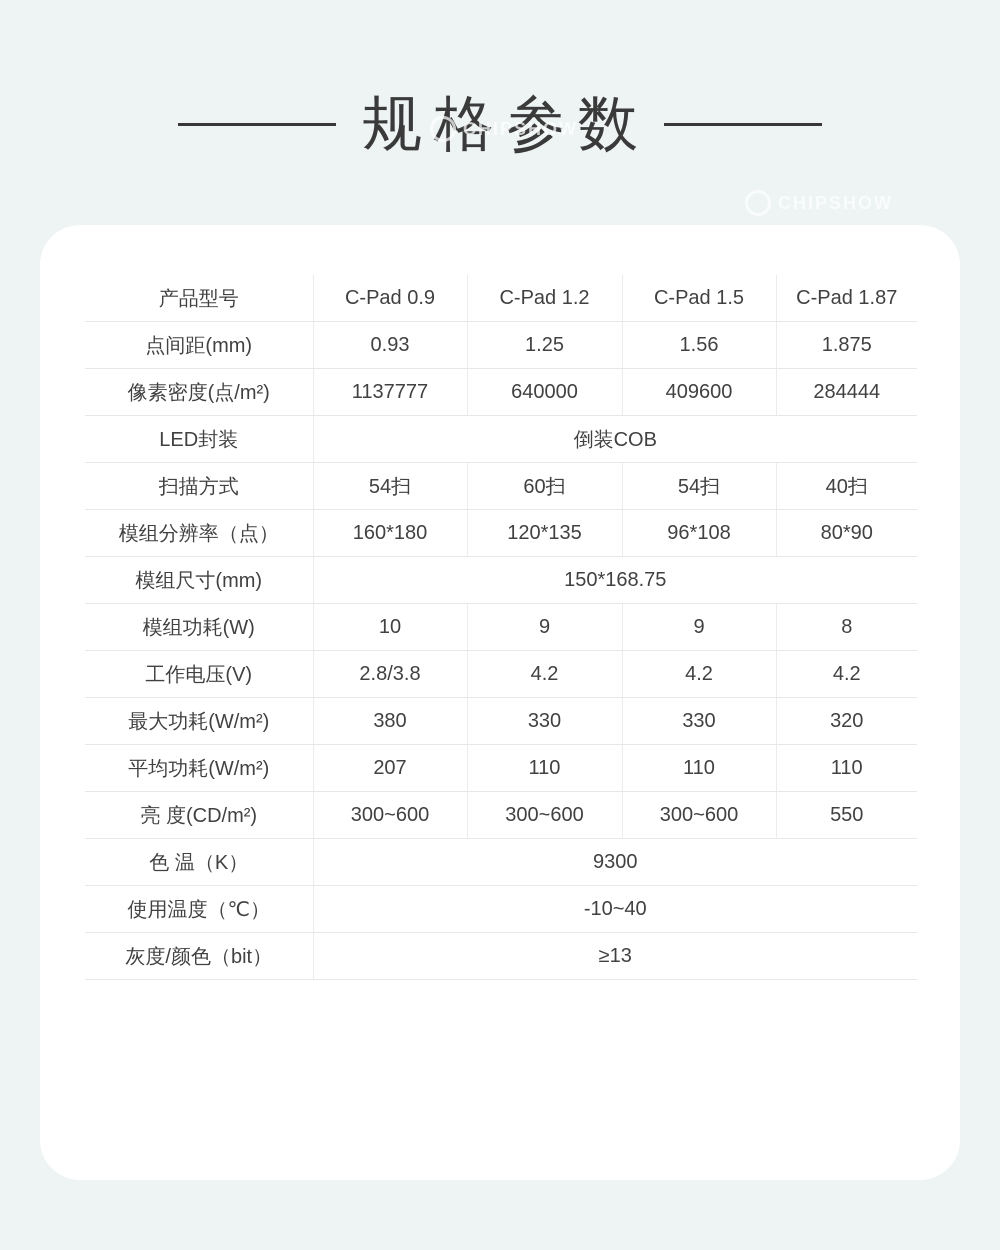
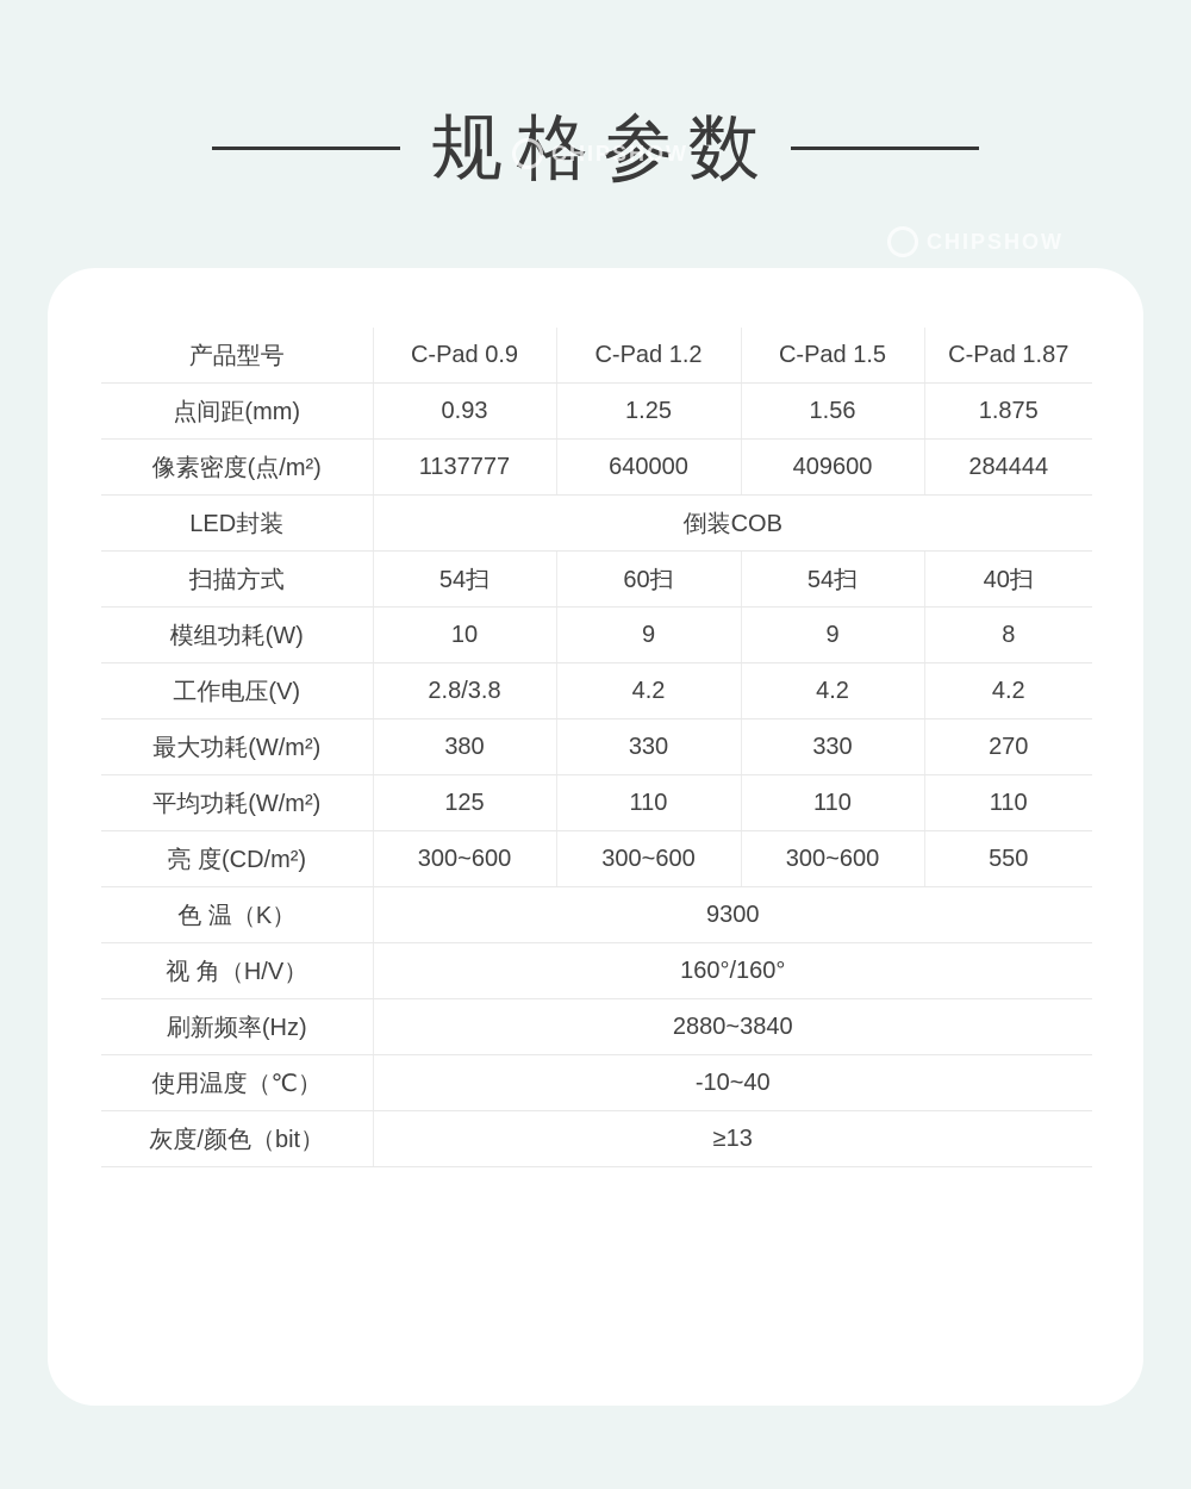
  规格参数
  CHIPSHOW
  产品型号	C-Pad 0.9	C-Pad 1.2	C-Pad 1.5	C-Pad 1.87
  点间距(mm)	0.93	1.25	1.56	1.875
  像素密度(点/m²)	1137777	640000	409600	284444
  LED封装	倒装COB
  扫描方式	54扫	60扫	54扫	40扫
- 模组分辨率（点）	160*180	120*135	96*108	80*90
- 模组尺寸(mm)	150*168.75
  模组功耗(W)	10	9	9	8
  工作电压(V)	2.8/3.8	4.2	4.2	4.2
- 最大功耗(W/m²)	380	330	330	320
+ 最大功耗(W/m²)	380	330	330	270
- 平均功耗(W/m²)	207	110	110	110
+ 平均功耗(W/m²)	125	110	110	110
  亮 度(CD/m²)	300~600	300~600	300~600	550
  色 温（K）	9300
+ 视 角（H/V）	160°/160°
+ 刷新频率(Hz)	2880~3840
  使用温度（℃）	-10~40
  灰度/颜色（bit）	≥13
